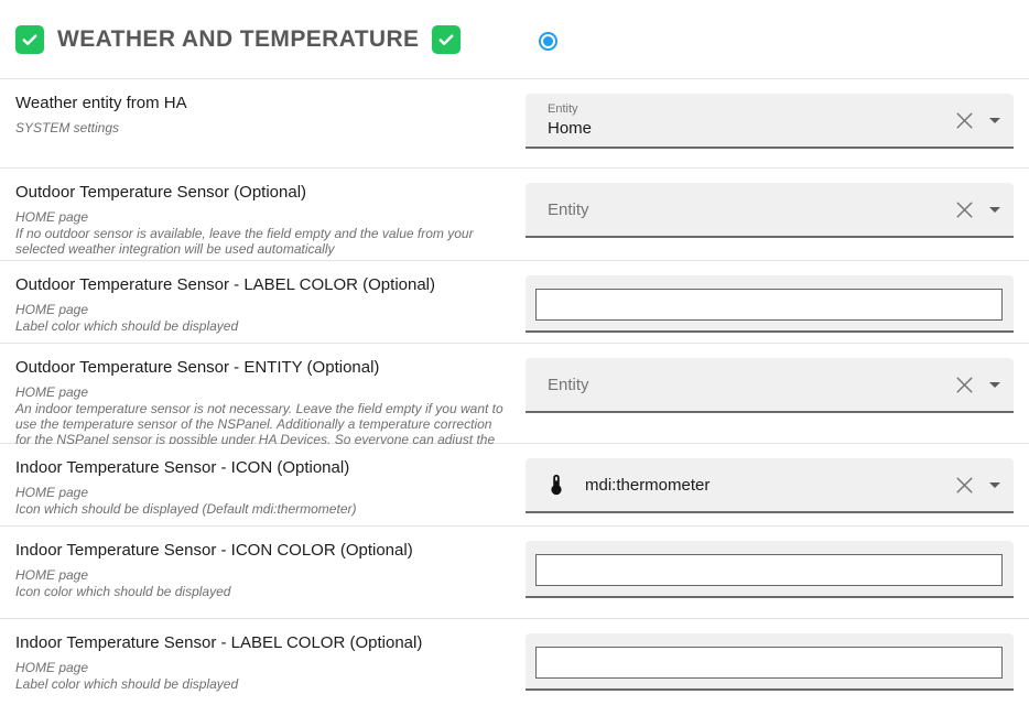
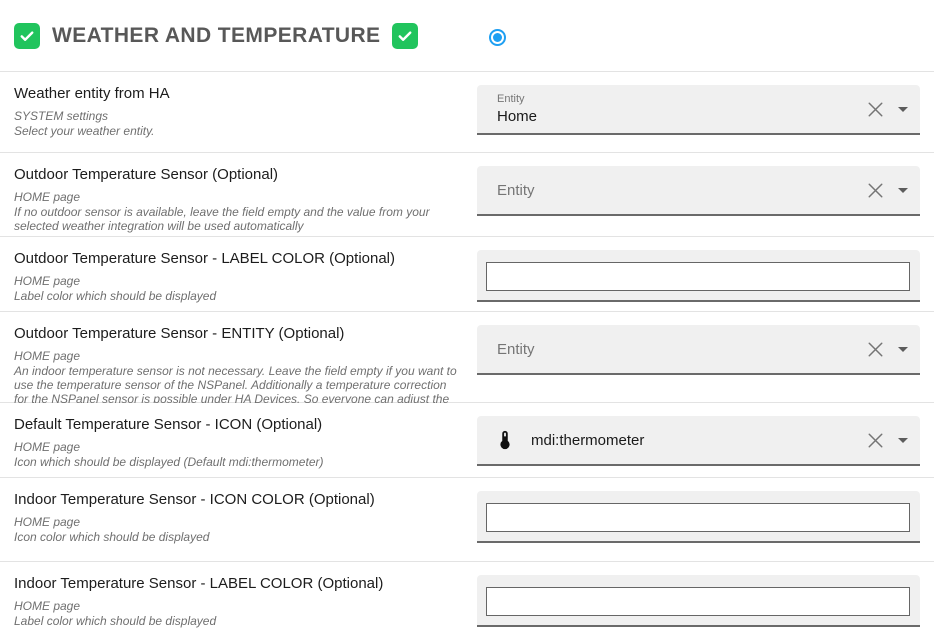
  WEATHER AND TEMPERATURE
  Weather entity from HA
  SYSTEM settings
+ Select your weather entity.
  Entity
  Home
  Outdoor Temperature Sensor (Optional)
  HOME page
  If no outdoor sensor is available, leave the field empty and the value from your selected weather integration will be used automatically
  Entity
  Outdoor Temperature Sensor - LABEL COLOR (Optional)
  HOME page
  Label color which should be displayed
  Outdoor Temperature Sensor - ENTITY (Optional)
  HOME page
  An indoor temperature sensor is not necessary. Leave the field empty if you want to use the temperature sensor of the NSPanel. Additionally a temperature correction for the NSPanel sensor is possible under HA Devices. So everyone can adjust the
  Entity
- Indoor Temperature Sensor - ICON (Optional)
+ Default Temperature Sensor - ICON (Optional)
  HOME page
  Icon which should be displayed (Default mdi:thermometer)
  mdi:thermometer
  Indoor Temperature Sensor - ICON COLOR (Optional)
  HOME page
  Icon color which should be displayed
  Indoor Temperature Sensor - LABEL COLOR (Optional)
  HOME page
  Label color which should be displayed
